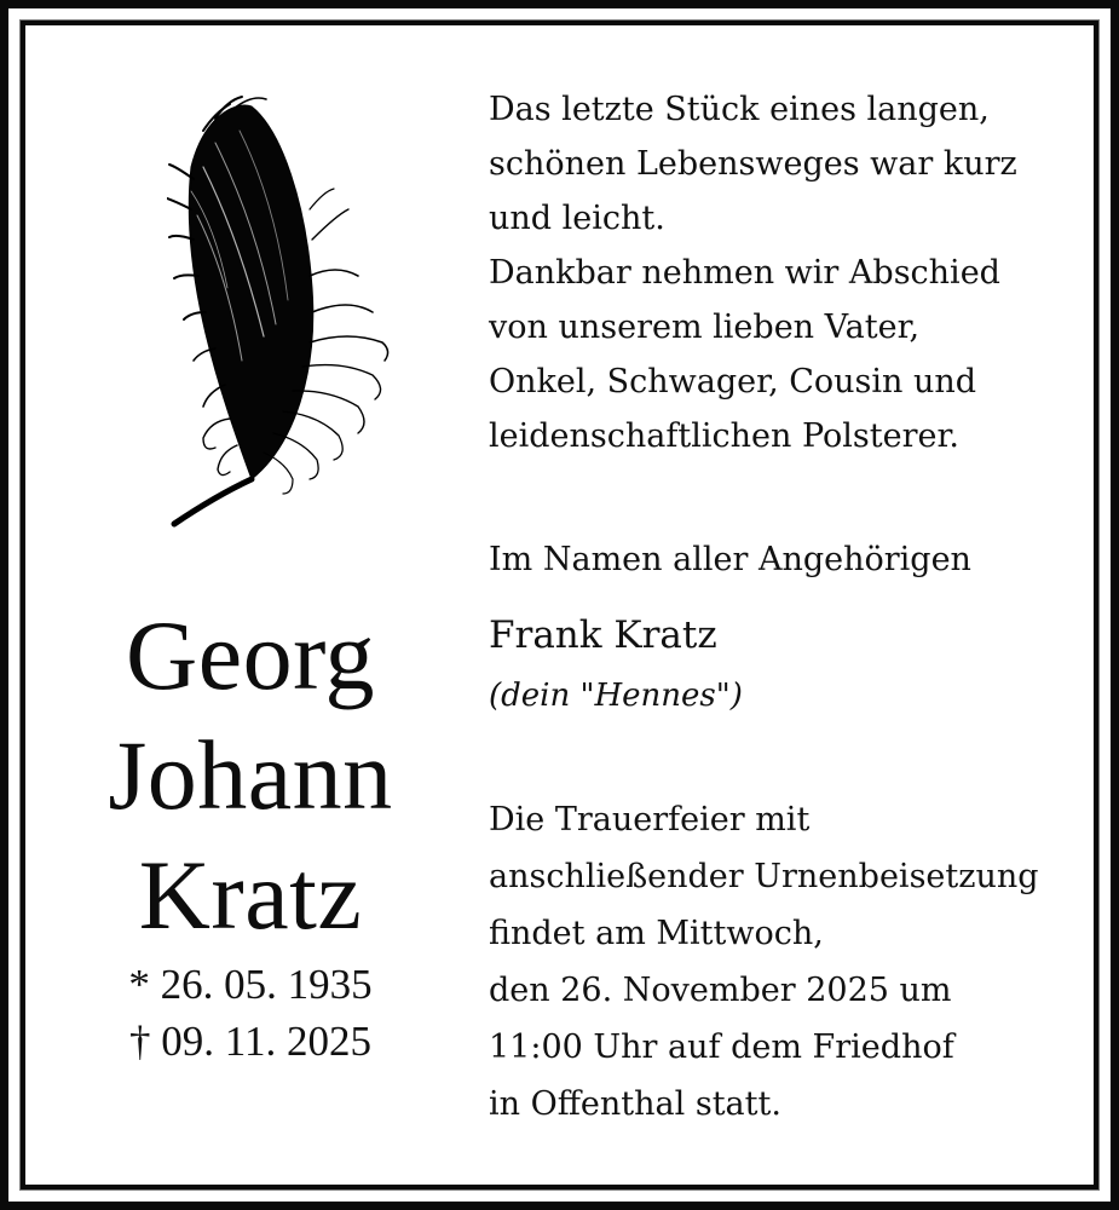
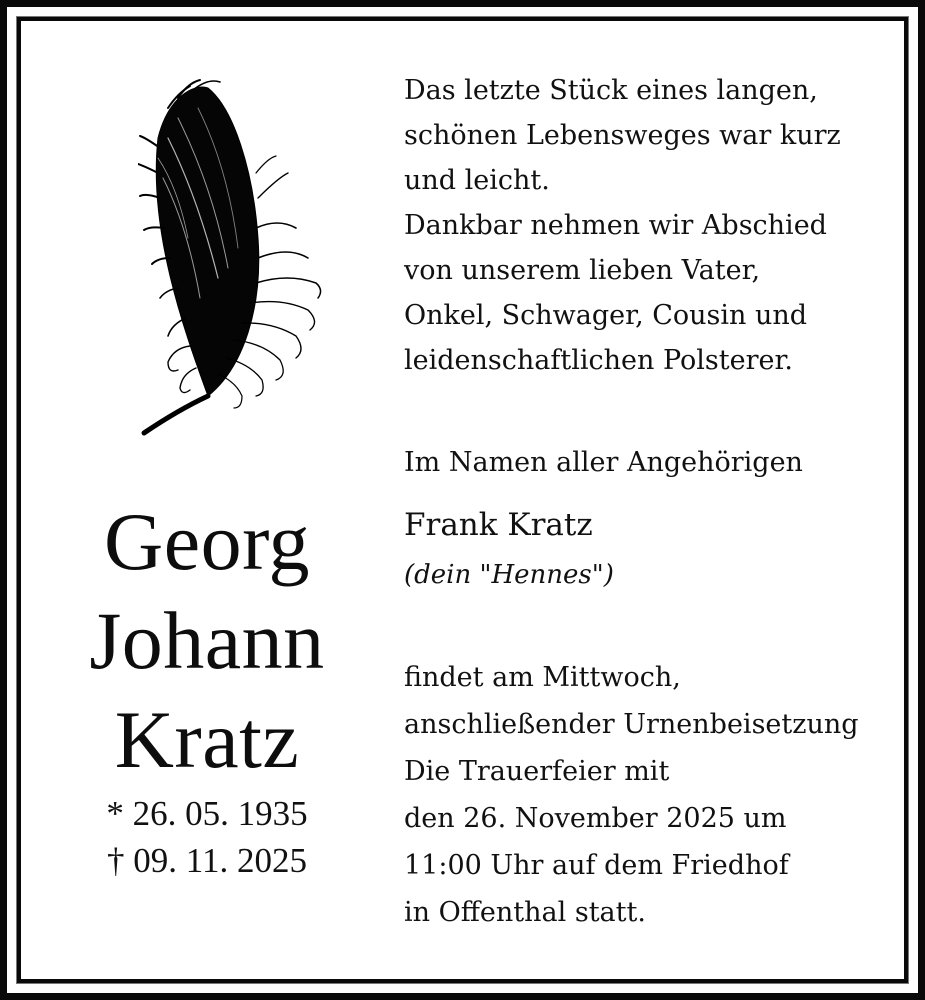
  Georg
  Johann
  Kratz
  * 26. 05. 1935
  † 09. 11. 2025
  Das letzte Stück eines langen,
  schönen Lebensweges war kurz
  und leicht.
  Dankbar nehmen wir Abschied
  von unserem lieben Vater,
  Onkel, Schwager, Cousin und
  leidenschaftlichen Polsterer.
  Im Namen aller Angehörigen
  Frank Kratz
  (dein "Hennes")
- Die Trauerfeier mit
+ findet am Mittwoch,
  anschließender Urnenbeisetzung
- findet am Mittwoch,
+ Die Trauerfeier mit
  den 26. November 2025 um
  11:00 Uhr auf dem Friedhof
  in Offenthal statt.
